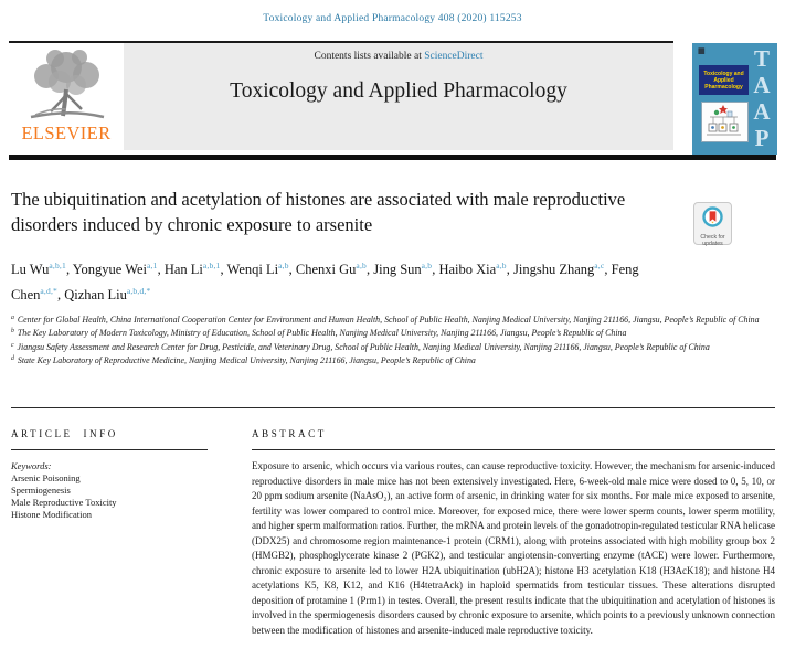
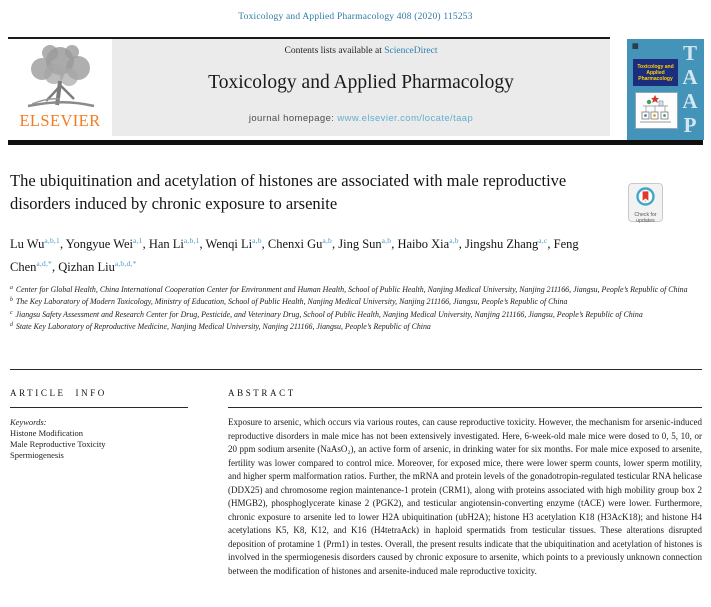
  Toxicology and Applied Pharmacology 408 (2020) 115253
  ELSEVIER
  Contents lists available at ScienceDirect
  Toxicology and Applied Pharmacology
+ journal homepage: www.elsevier.com/locate/taap
  ▦
  T
  A
  A
  P
  The ubiquitination and acetylation of histones are associated with male reproductive disorders induced by chronic exposure to arsenite
  Lu Wua,b,1, Yongyue Weia,1, Han Lia,b,1, Wenqi Lia,b, Chenxi Gua,b, Jing Suna,b, Haibo Xiaa,b, Jingshu Zhanga,c, Feng Chena,d,*, Qizhan Liua,b,d,*
  Center for Global Health, China International Cooperation Center for Environment and Human Health, School of Public Health, Nanjing Medical University, Nanjing 211166, Jiangsu, People’s Republic of China
  The Key Laboratory of Modern Toxicology, Ministry of Education, School of Public Health, Nanjing Medical University, Nanjing 211166, Jiangsu, People’s Republic of China
  Jiangsu Safety Assessment and Research Center for Drug, Pesticide, and Veterinary Drug, School of Public Health, Nanjing Medical University, Nanjing 211166, Jiangsu, People’s Republic of China
  State Key Laboratory of Reproductive Medicine, Nanjing Medical University, Nanjing 211166, Jiangsu, People’s Republic of China
  ARTICLE INFO
  ABSTRACT
  Keywords:
- Arsenic Poisoning
- Spermiogenesis
+ Histone Modification
  Male Reproductive Toxicity
- Histone Modification
+ Spermiogenesis
  Exposure to arsenic, which occurs via various routes, can cause reproductive toxicity. However, the mechanism for arsenic-induced reproductive disorders in male mice has not been extensively investigated. Here, 6-week-old male mice were dosed to 0, 5, 10, or 20 ppm sodium arsenite (NaAsO₂), an active form of arsenic, in drinking water for six months. For male mice exposed to arsenite, fertility was lower compared to control mice. Moreover, for exposed mice, there were lower sperm counts, lower sperm motility, and higher sperm malformation ratios. Further, the mRNA and protein levels of the gonadotropin-regulated testicular RNA helicase (DDX25) and chromosome region maintenance-1 protein (CRM1), along with proteins associated with high mobility group box 2 (HMGB2), phosphoglycerate kinase 2 (PGK2), and testicular angiotensin-converting enzyme (tACE) were lower. Furthermore, chronic exposure to arsenite led to lower H2A ubiquitination (ubH2A); histone H3 acetylation K18 (H3AcK18); and histone H4 acetylations K5, K8, K12, and K16 (H4tetraAck) in haploid spermatids from testicular tissues. These alterations disrupted deposition of protamine 1 (Prm1) in testes. Overall, the present results indicate that the ubiquitination and acetylation of histones is involved in the spermiogenesis disorders caused by chronic exposure to arsenite, which points to a previously unknown connection between the modification of histones and arsenite-induced male reproductive toxicity.
